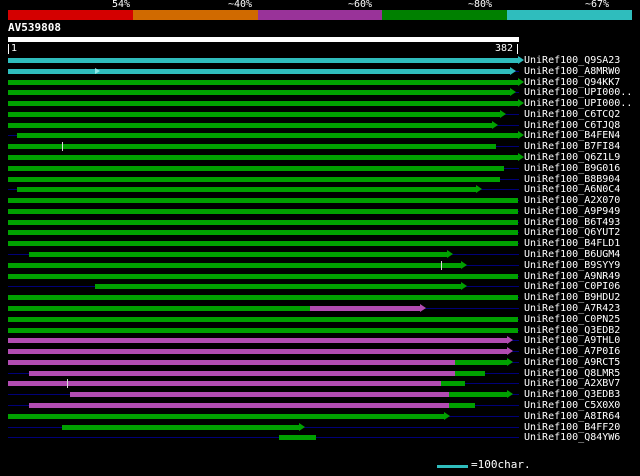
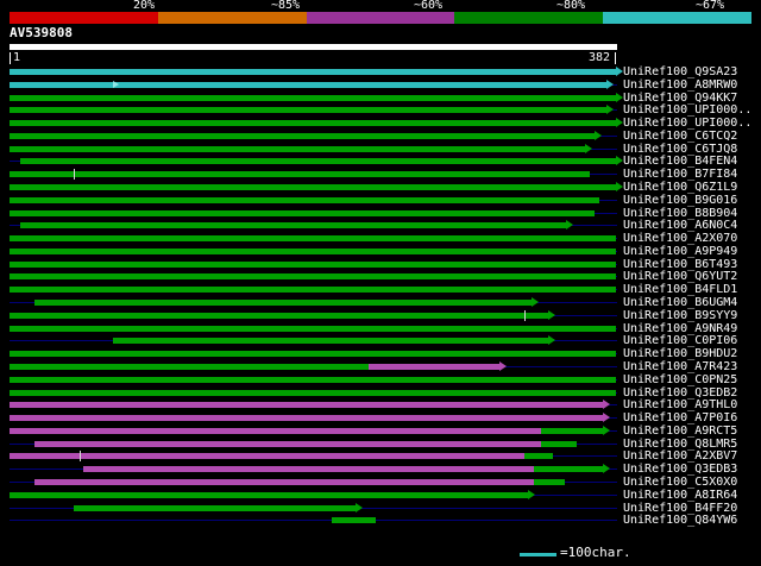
- 54%
+ 20%
- ~40%
+ ~85%
  ~60%
  ~80%
  ~67%
  AV539808
  1
  382
  UniRef100_Q9SA23
  UniRef100_A8MRW0
  UniRef100_Q94KK7
  UniRef100_UPI000..
  UniRef100_UPI000..
  UniRef100_C6TCQ2
  UniRef100_C6TJQ8
  UniRef100_B4FEN4
  UniRef100_B7FI84
  UniRef100_Q6Z1L9
  UniRef100_B9G016
  UniRef100_B8B904
  UniRef100_A6N0C4
  UniRef100_A2X070
  UniRef100_A9P949
  UniRef100_B6T493
  UniRef100_Q6YUT2
  UniRef100_B4FLD1
  UniRef100_B6UGM4
  UniRef100_B9SYY9
  UniRef100_A9NR49
  UniRef100_C0PI06
  UniRef100_B9HDU2
  UniRef100_A7R423
  UniRef100_C0PN25
  UniRef100_Q3EDB2
  UniRef100_A9THL0
  UniRef100_A7P0I6
  UniRef100_A9RCT5
  UniRef100_Q8LMR5
  UniRef100_A2XBV7
  UniRef100_Q3EDB3
  UniRef100_C5X0X0
  UniRef100_A8IR64
  UniRef100_B4FF20
  UniRef100_Q84YW6
  =100char.
